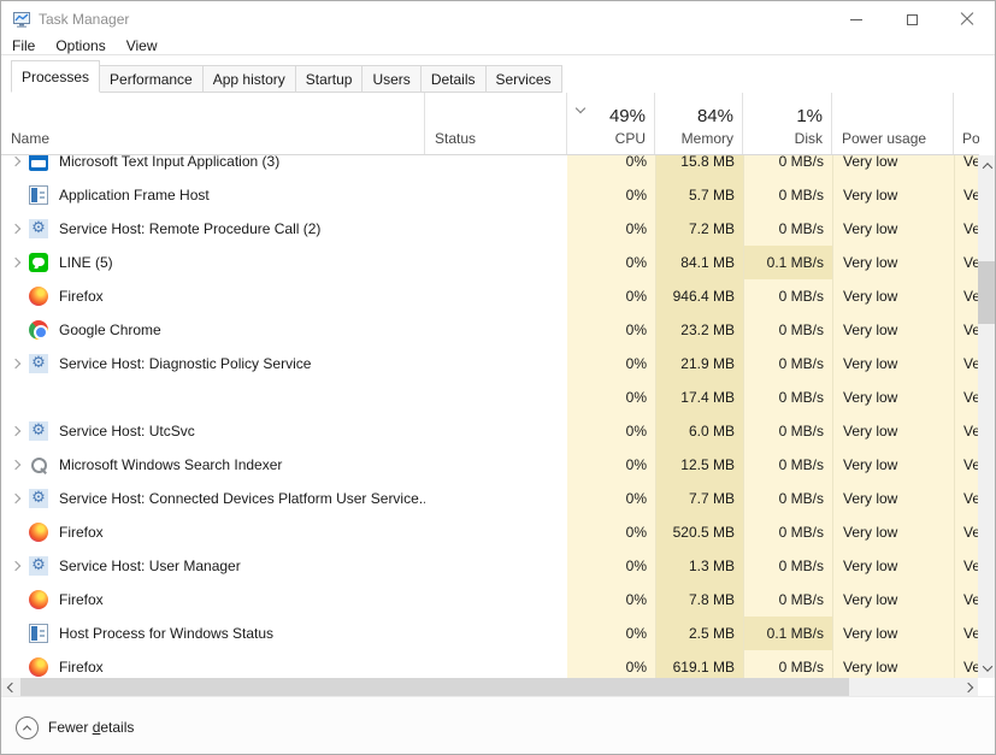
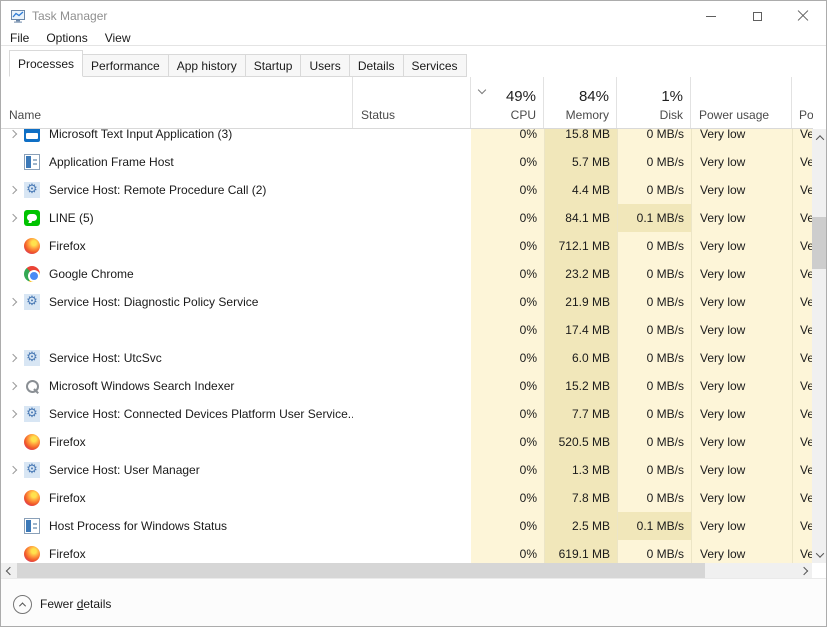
  Task Manager
  File
  Options
  View
  Processes
  Performance
  App history
  Startup
  Users
  Details
  Services
  Name
  Status
  49%
  CPU
  84%
  Memory
  1%
  Disk
  Power usage
  Microsoft Text Input Application (3)
  0%
  15.8 MB
  0 MB/s
  Very low
  Ve
  Application Frame Host
  0%
  5.7 MB
  0 MB/s
  Very low
  Ve
  Service Host: Remote Procedure Call (2)
  0%
- 7.2 MB
+ 4.4 MB
  0 MB/s
  Very low
  Ve
  LINE (5)
  0%
  84.1 MB
  0.1 MB/s
  Very low
  Ve
  Firefox
  0%
- 946.4 MB
+ 712.1 MB
  0 MB/s
  Very low
  Ve
  Google Chrome
  0%
  23.2 MB
  0 MB/s
  Very low
  Ve
  Service Host: Diagnostic Policy Service
  0%
  21.9 MB
  0 MB/s
  Very low
  Ve
  0%
  17.4 MB
  0 MB/s
  Very low
  Ve
  Service Host: UtcSvc
  0%
  6.0 MB
  0 MB/s
  Very low
  Ve
  Microsoft Windows Search Indexer
  0%
- 12.5 MB
+ 15.2 MB
  0 MB/s
  Very low
  Ve
  Service Host: Connected Devices Platform User Service..
  0%
  7.7 MB
  0 MB/s
  Very low
  Ve
  Firefox
  0%
  520.5 MB
  0 MB/s
  Very low
  Ve
  Service Host: User Manager
  0%
  1.3 MB
  0 MB/s
  Very low
  Ve
  Firefox
  0%
  7.8 MB
  0 MB/s
  Very low
  Ve
  Host Process for Windows Status
  0%
  2.5 MB
  0.1 MB/s
  Very low
  Ve
  Firefox
  0%
  619.1 MB
  0 MB/s
  Very low
  Ve
  Fewer details
